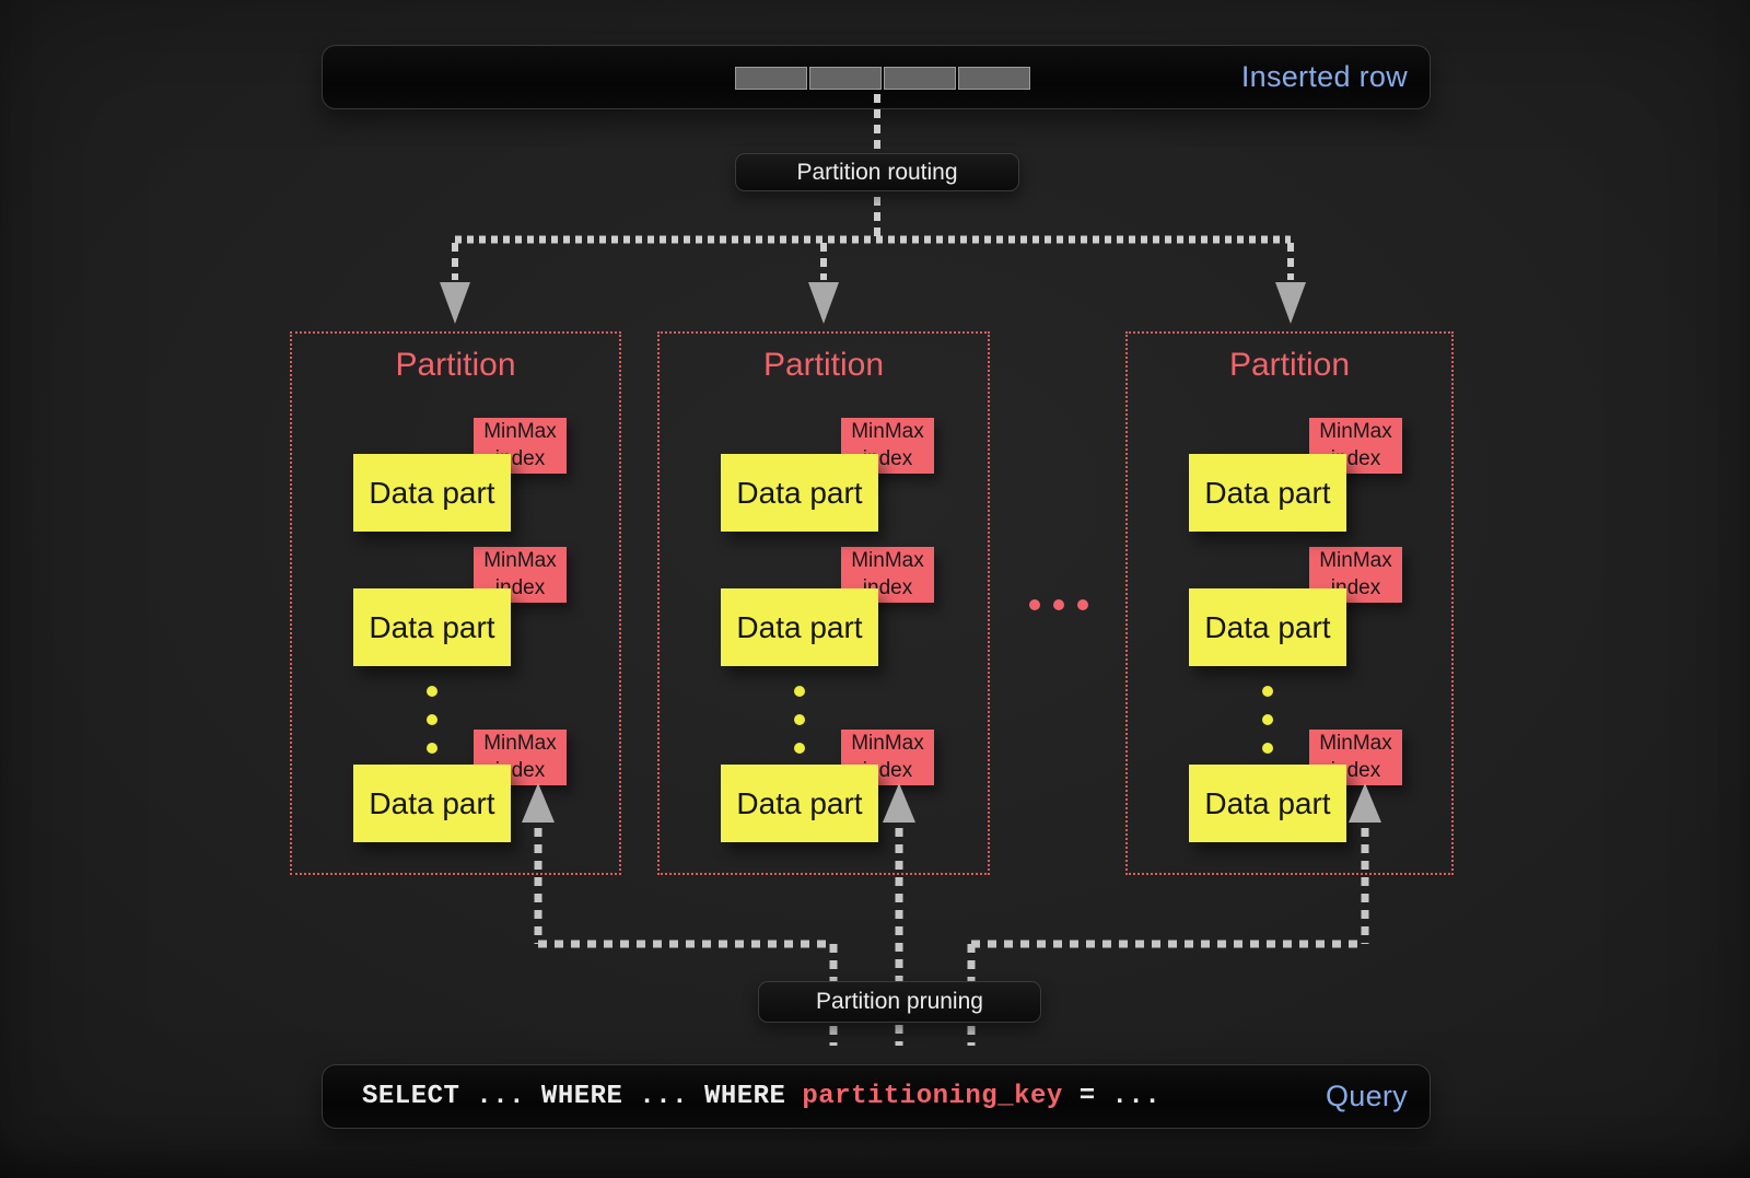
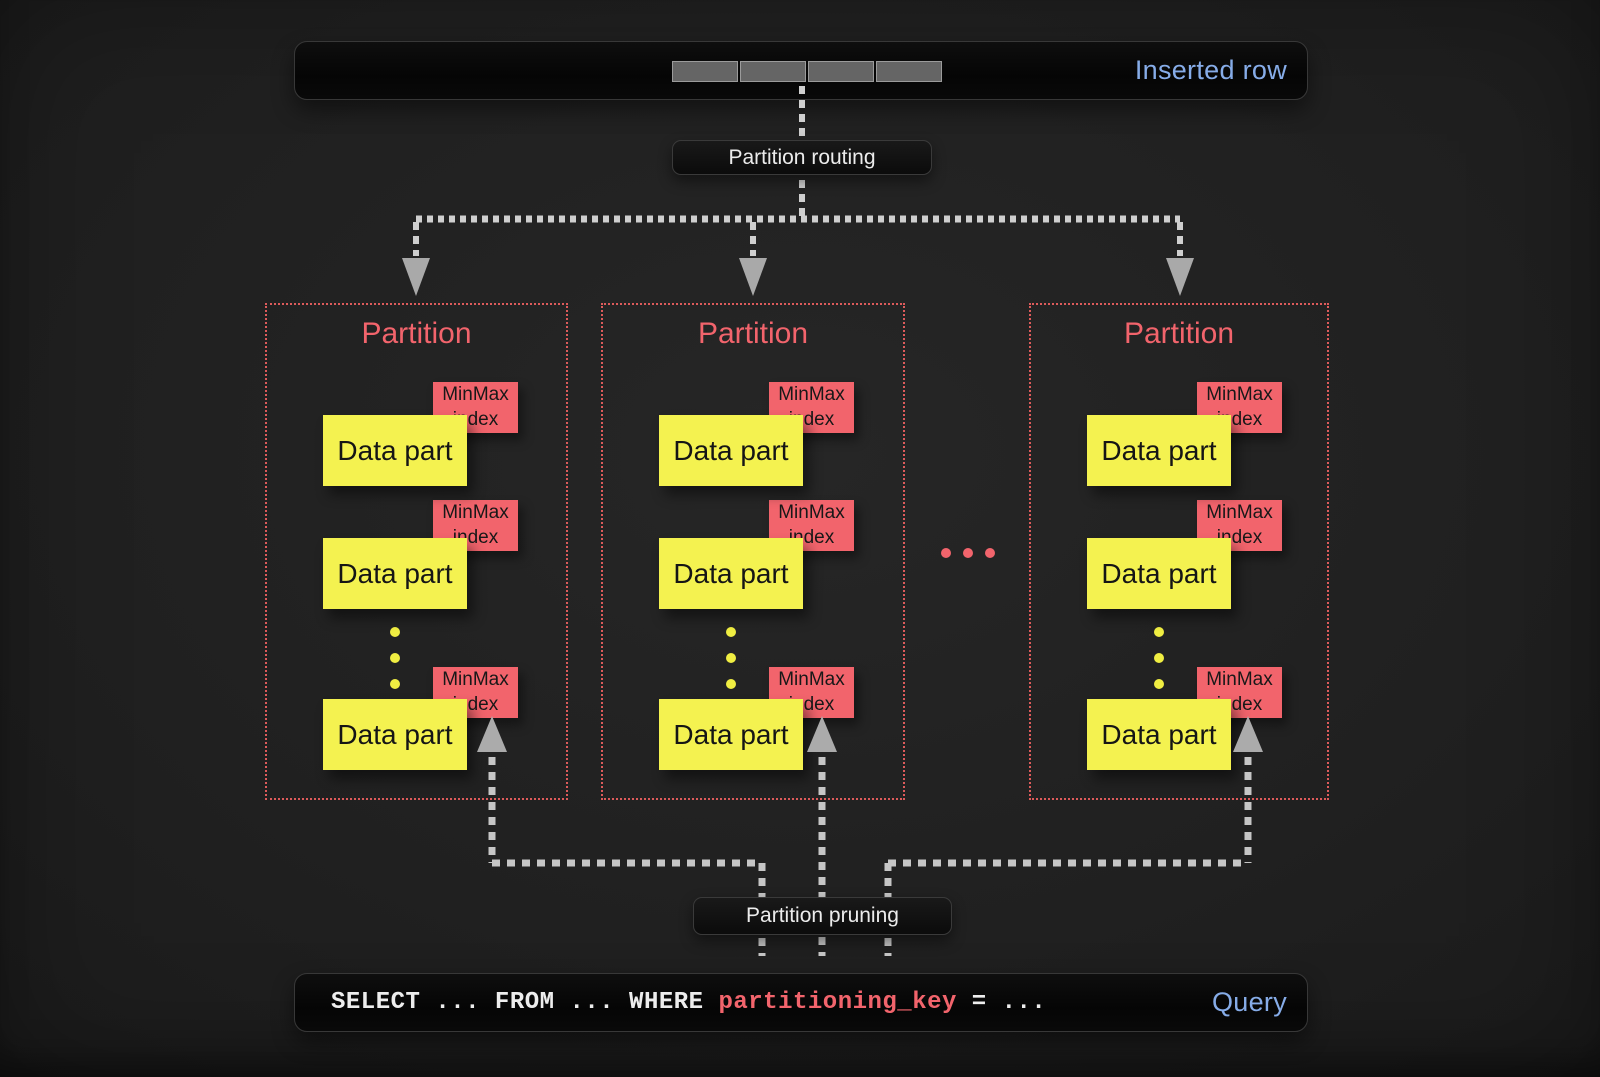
  Inserted row
  Partition routing
  Partition pruning
  Partition
  MinMax dex
  Data part
  MinMax index
  Data part
  MinMax dex
  Data part
  Partition
  MinMax dex
  Data part
  MinMax index
  Data part
  MinMax dex
  Data part
  Partition
  MinMax dex
  Data part
  MinMax index
  Data part
  MinMax dex
  Data part
- SELECT ... WHERE ... WHERE
+ SELECT ... FROM ... WHERE
  partitioning_key
  = ...
  Query
